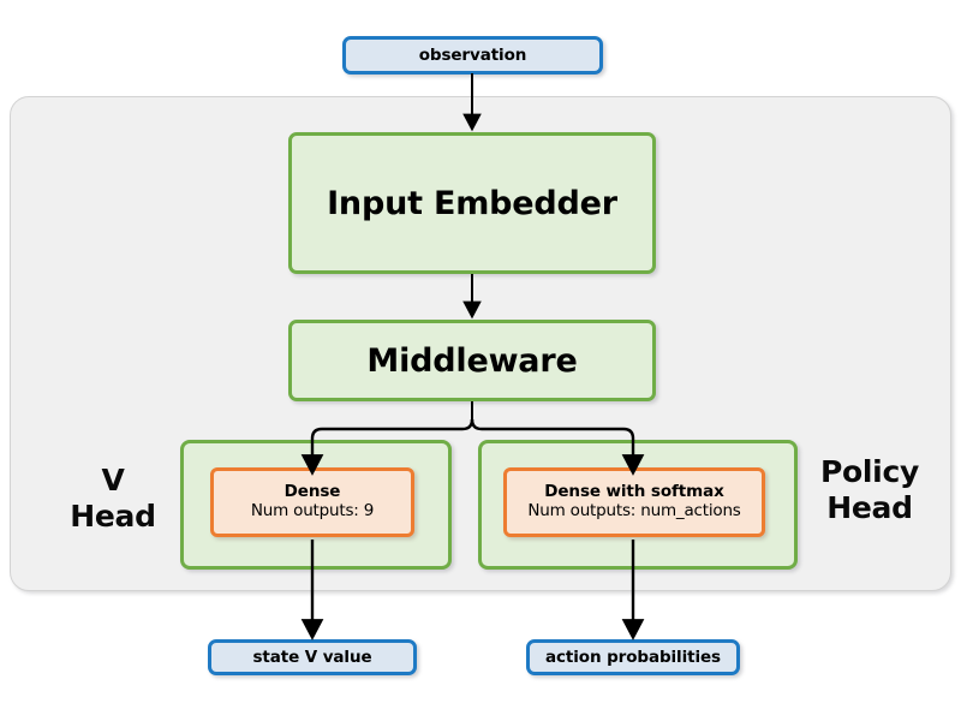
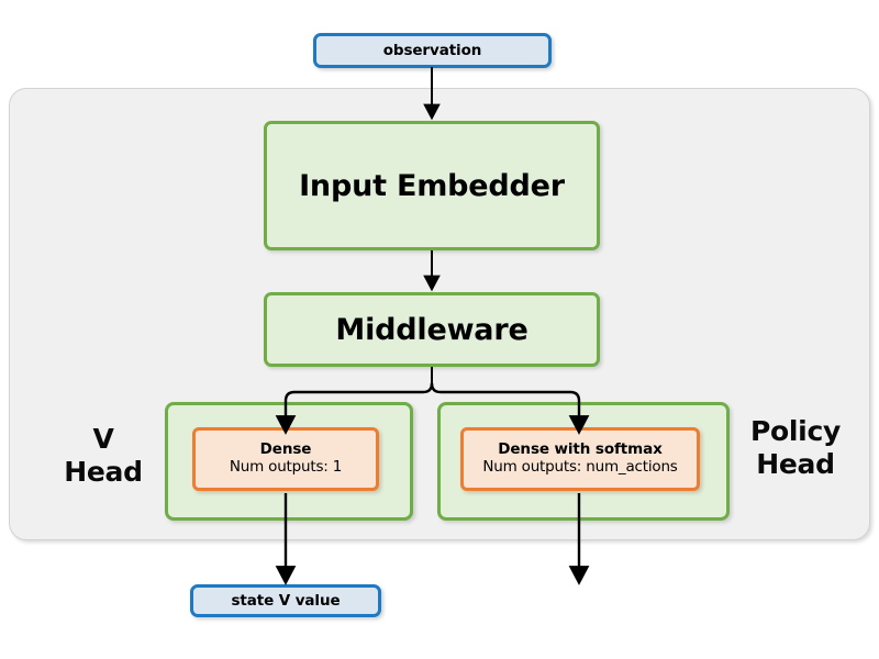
  observation
  Input Embedder
  Middleware
  Dense
- Num outputs: 9
+ Num outputs: 1
  V
  Head
  Dense with softmax
  Num outputs: num_actions
  Policy
  Head
  state V value
- action probabilities
